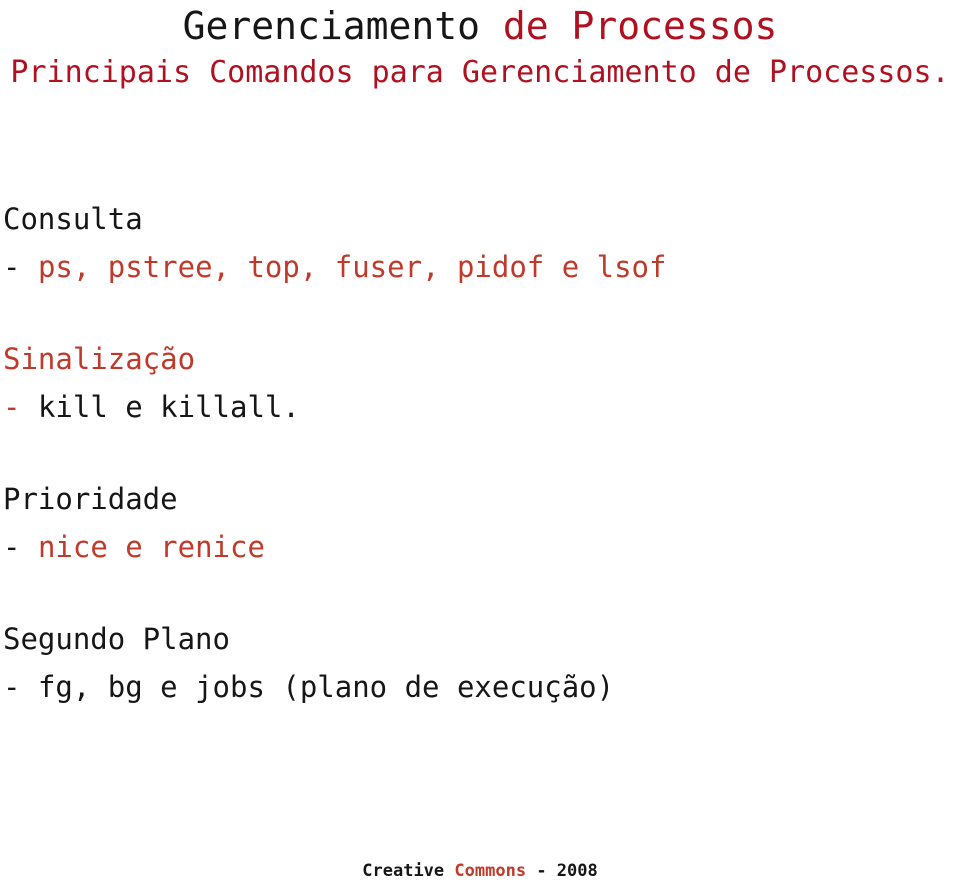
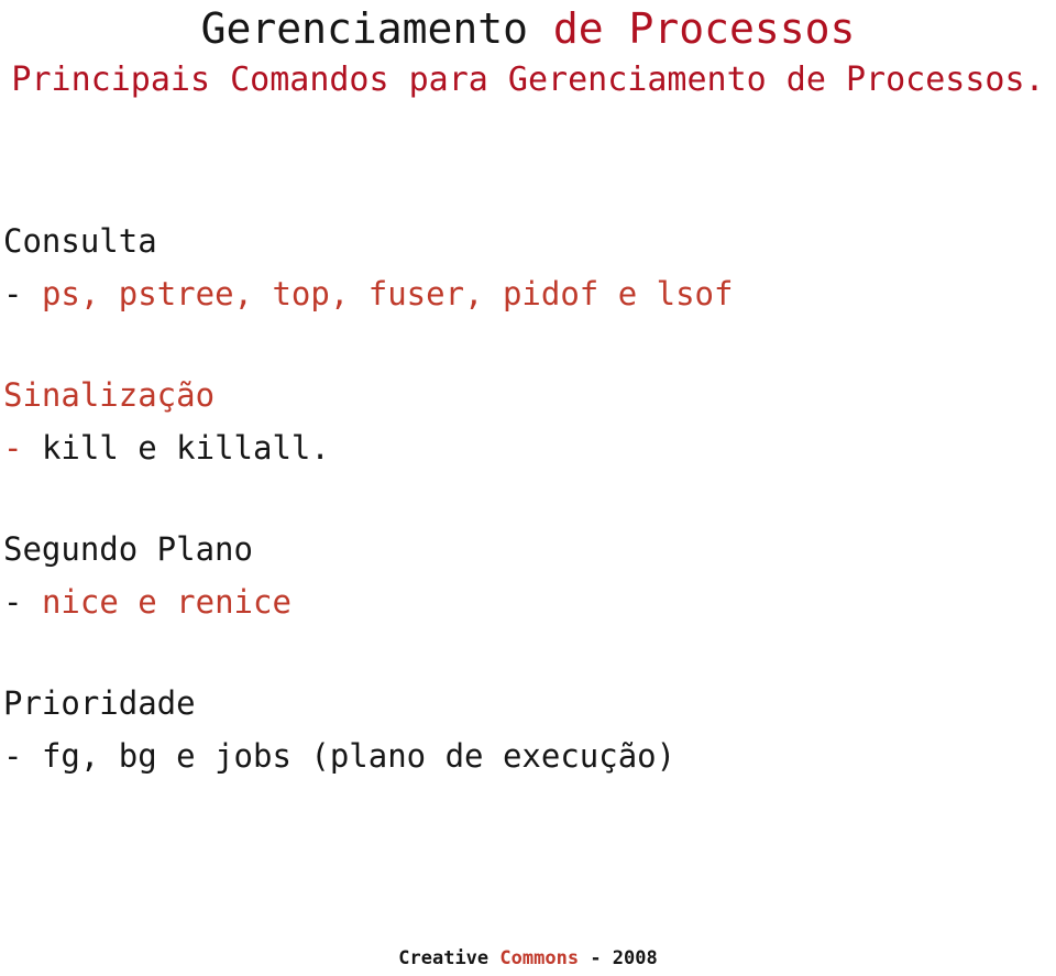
  Gerenciamento de Processos
  Principais Comandos para Gerenciamento de Processos.
  Consulta
  - ps, pstree, top, fuser, pidof e lsof
  Sinalização
  - kill e killall.
- Prioridade
+ Segundo Plano
  - nice e renice
- Segundo Plano
+ Prioridade
  - fg, bg e jobs (plano de execução)
  Creative Commons - 2008
